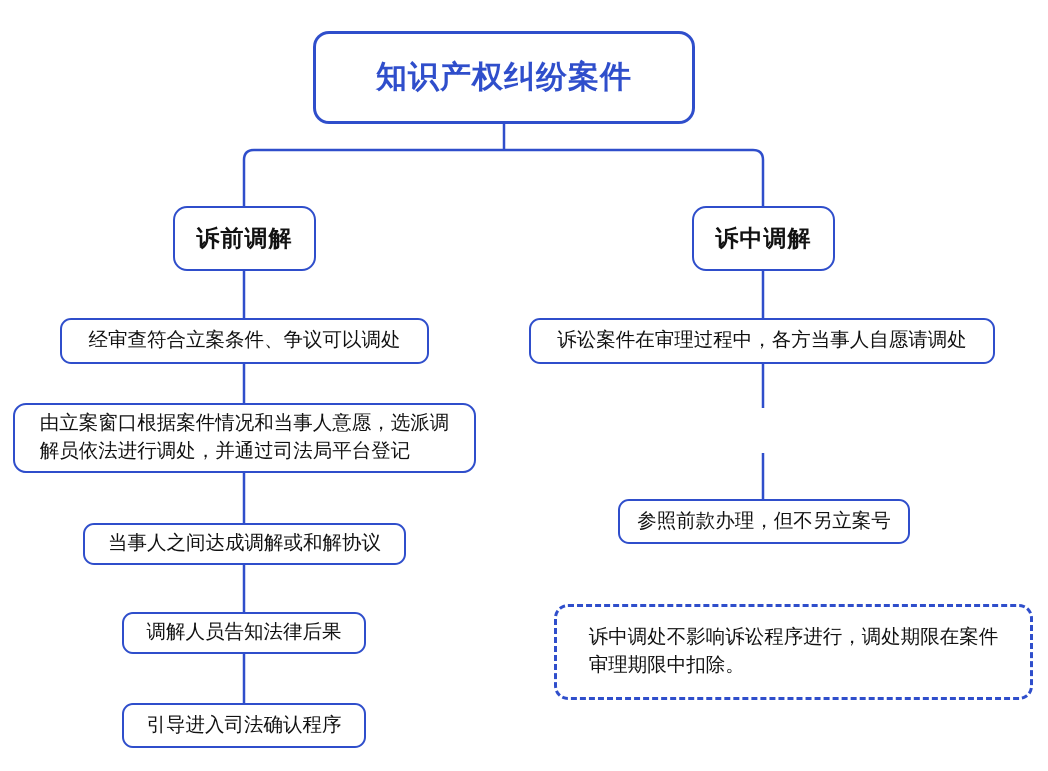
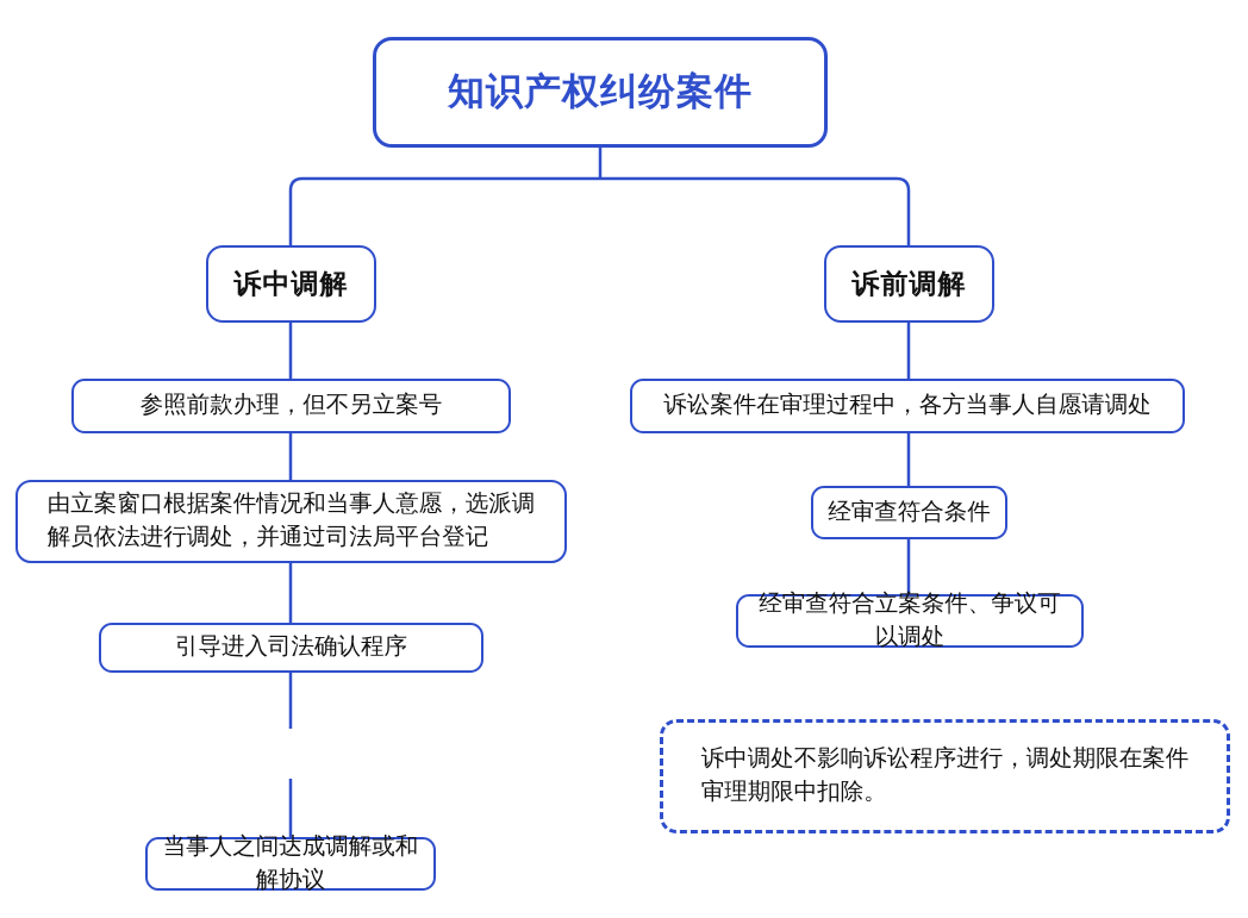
  知识产权纠纷案件
- 诉前调解
+ 诉中调解
- 经审查符合立案条件、争议可以调处
+ 参照前款办理，但不另立案号
  由立案窗口根据案件情况和当事人意愿，选派调
  解员依法进行调处，并通过司法局平台登记
- 当事人之间达成调解或和解协议
+ 引导进入司法确认程序
- 调解人员告知法律后果
- 引导进入司法确认程序
+ 当事人之间达成调解或和解协议
- 诉中调解
+ 诉前调解
  诉讼案件在审理过程中，各方当事人自愿请调处
+ 经审查符合条件
- 参照前款办理，但不另立案号
+ 经审查符合立案条件、争议可以调处
  诉中调处不影响诉讼程序进行，调处期限在案件
  审理期限中扣除。
